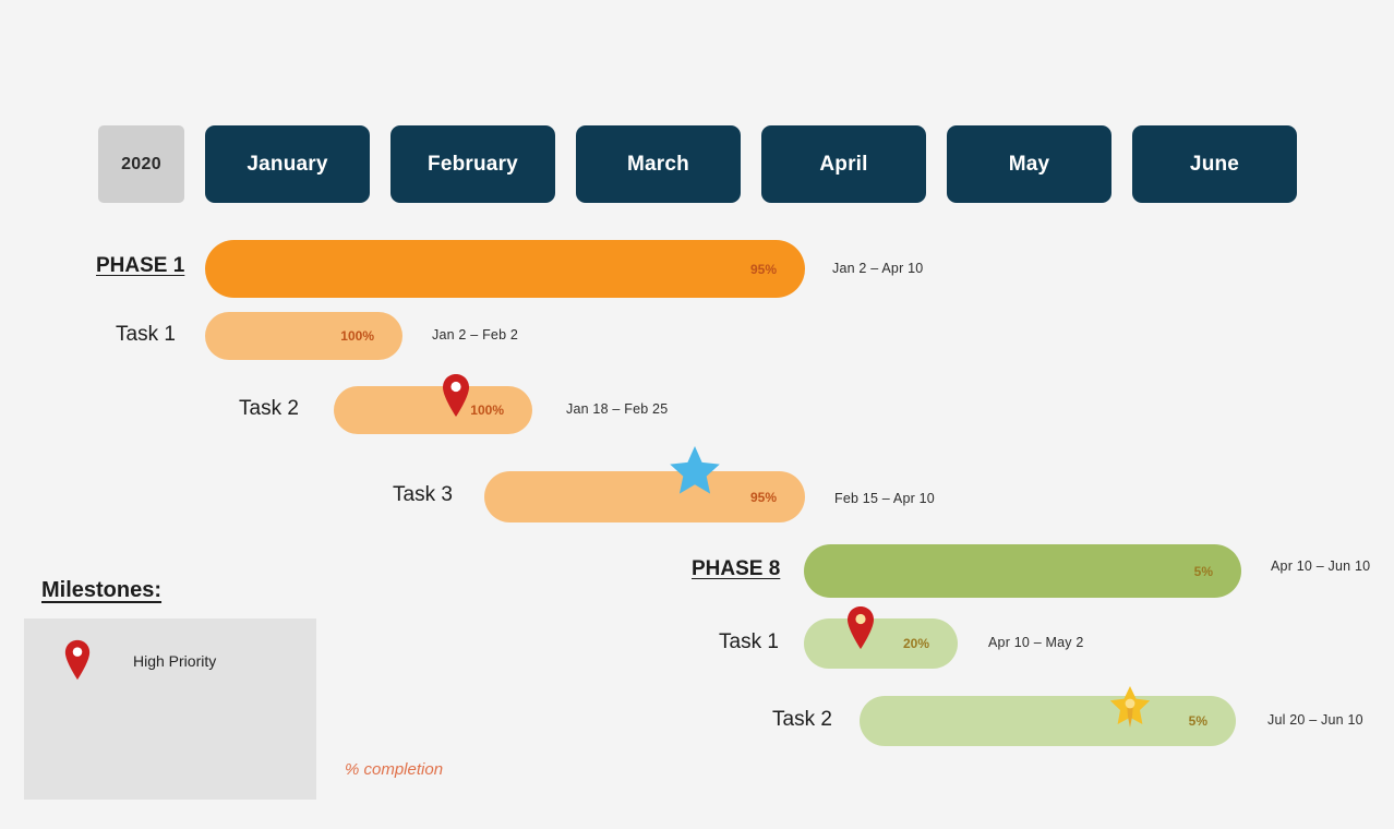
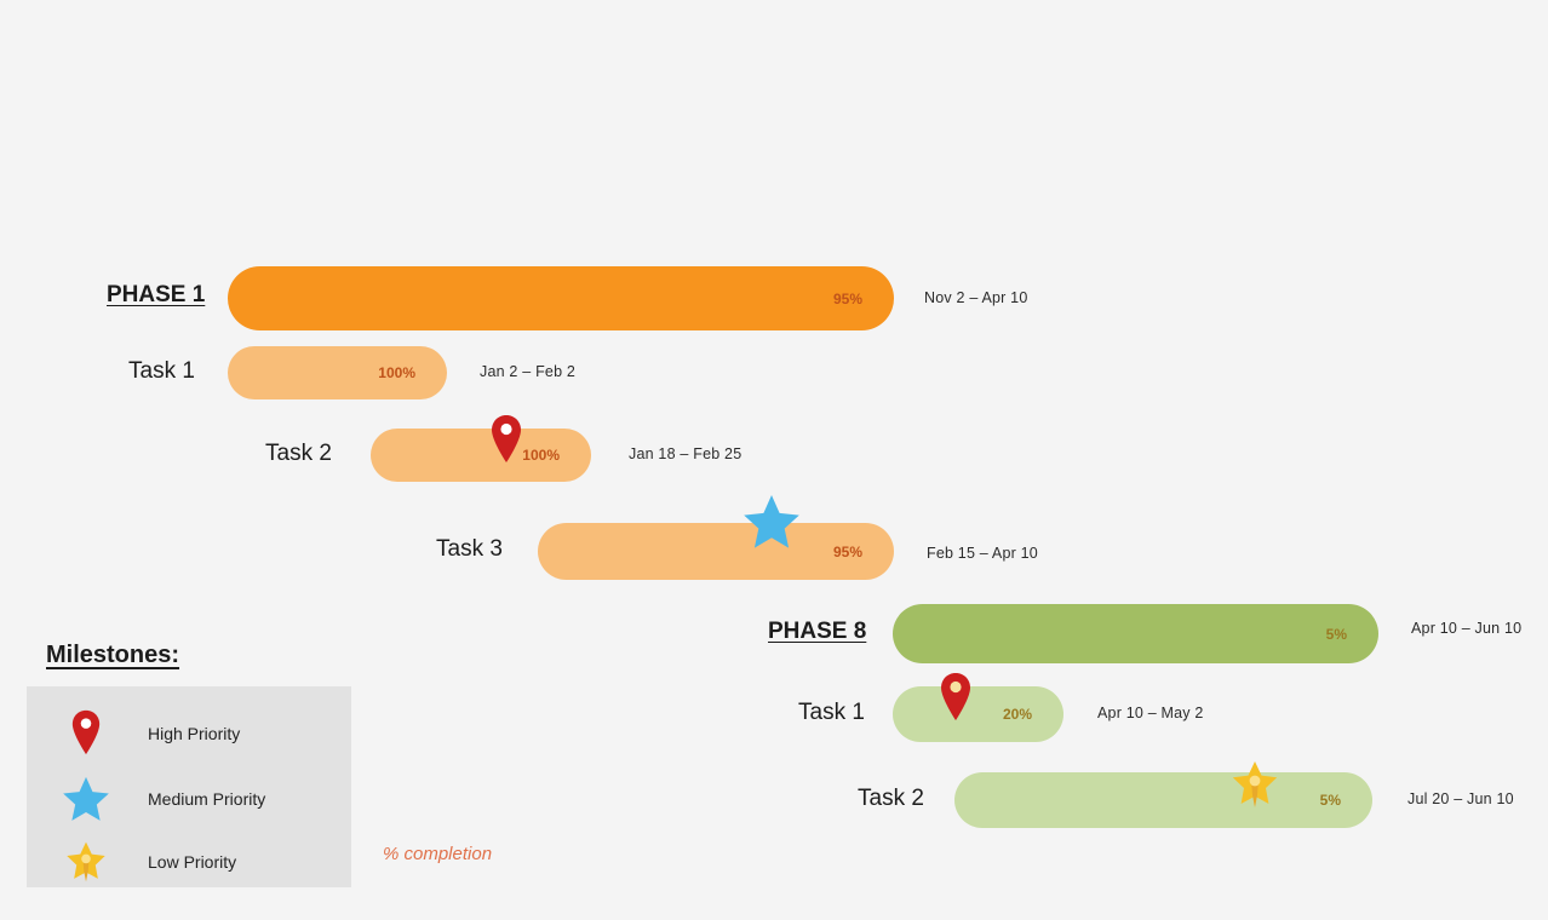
- 2020
- January
- February
- March
- April
- May
- June
  PHASE 1
  95%
- Jan 2 – Apr 10
+ Nov 2 – Apr 10
  Task 1
  100%
  Jan 2 – Feb 2
  Task 2
  100%
  Jan 18 – Feb 25
  Task 3
  95%
  Feb 15 – Apr 10
  PHASE 8
  5%
  Apr 10 – Jun 10
  Task 1
  20%
  Apr 10 – May 2
  Task 2
  5%
  Jul 20 – Jun 10
  Milestones:
  High Priority
+ Medium Priority
+ Low Priority
  % completion
